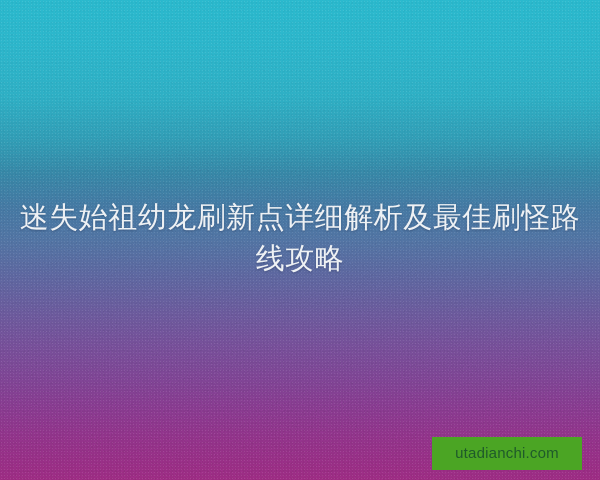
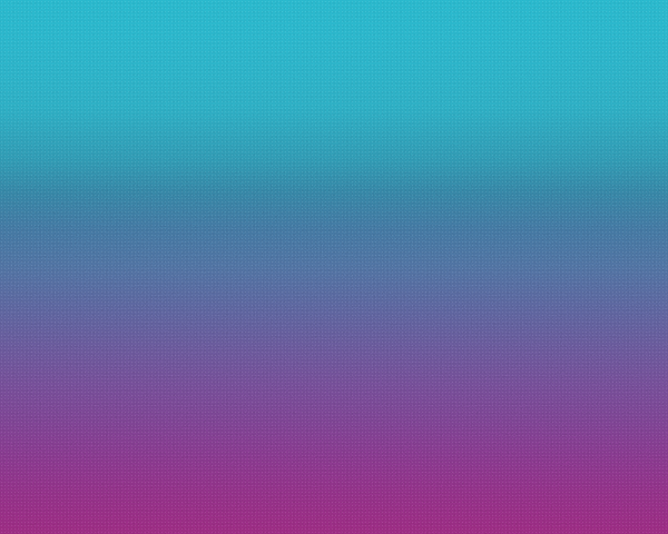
- 迷失始祖幼龙刷新点详细解析及最佳刷怪路线攻略
- utadianchi.com
